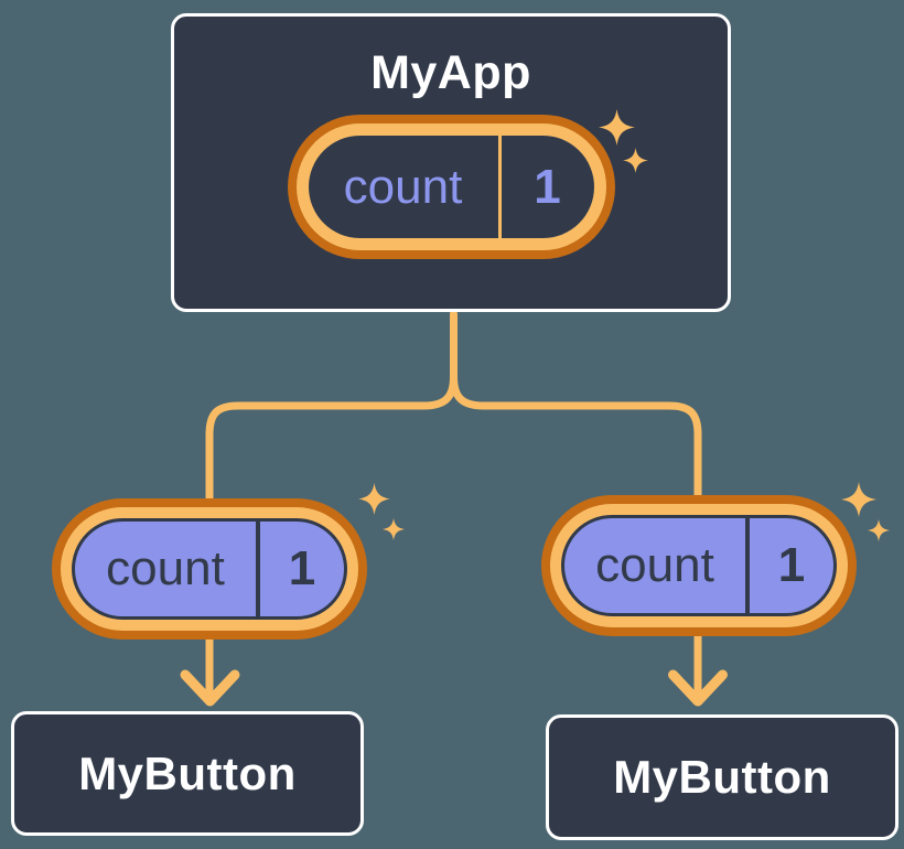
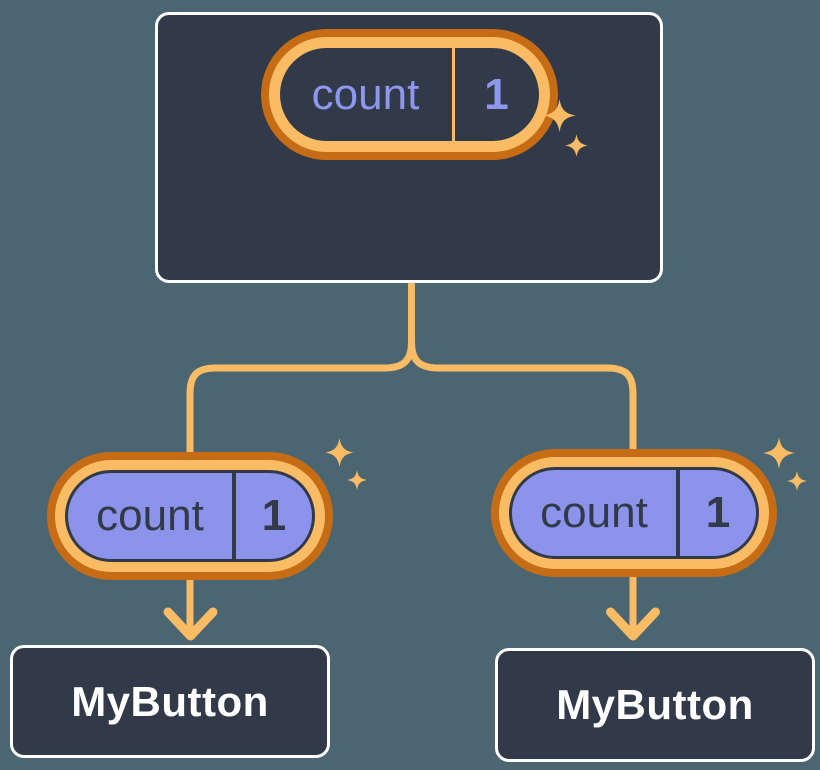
- MyApp
  count
  1
  count
  1
  count
  1
  MyButton
  MyButton
